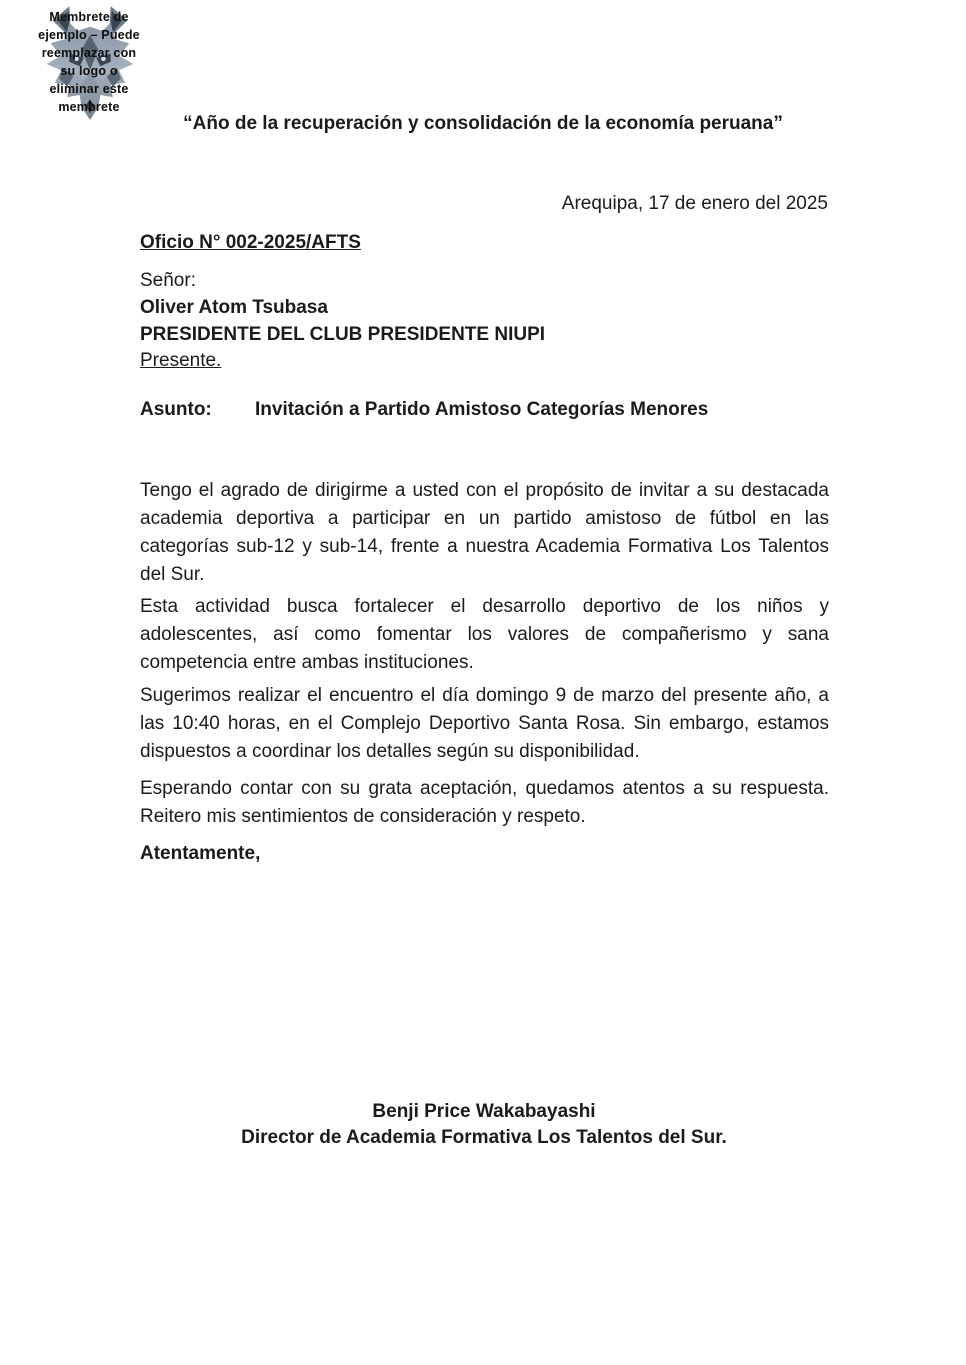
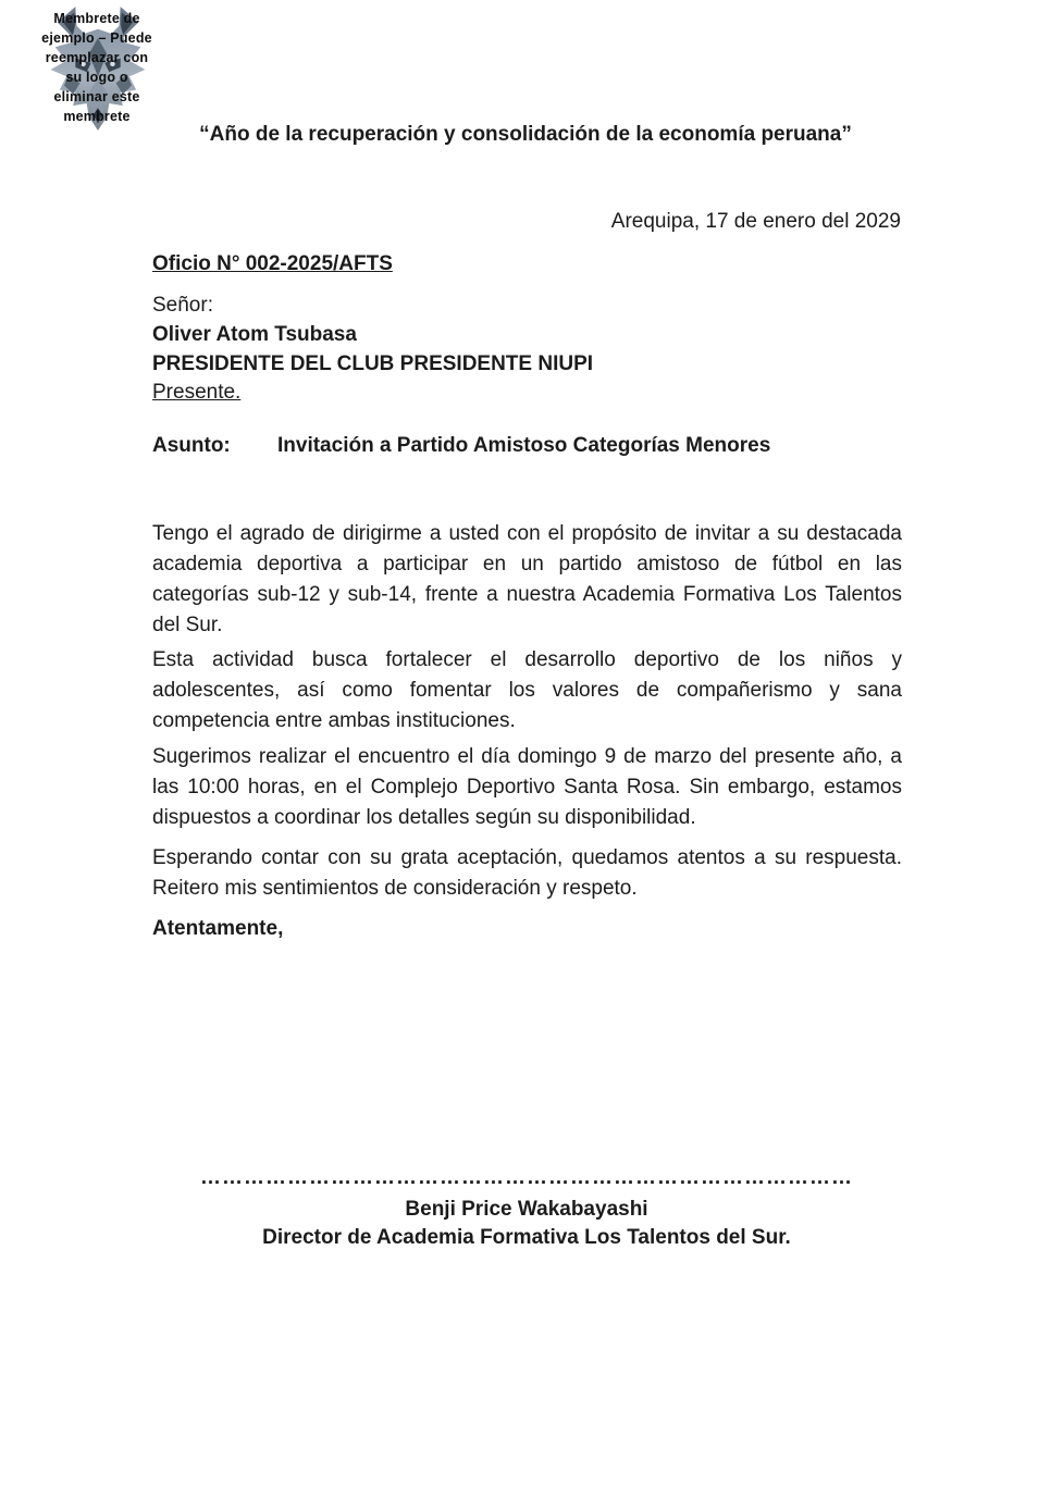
  Membrete de
  ejemplo – Puede
  reemplazar con
  su logo o
  eliminar este
  membrete
  “Año de la recuperación y consolidación de la economía peruana”
- Arequipa, 17 de enero del 2025
+ Arequipa, 17 de enero del 2029
  Oficio N° 002-2025/AFTS
  Señor:
  Oliver Atom Tsubasa
  PRESIDENTE DEL CLUB PRESIDENTE NIUPI
  Presente.
  Asunto: Invitación a Partido Amistoso Categorías Menores
  Tengo el agrado de dirigirme a usted con el propósito de invitar a su destacada academia deportiva a participar en un partido amistoso de fútbol en las categorías sub-12 y sub-14, frente a nuestra Academia Formativa Los Talentos del Sur.
  Esta actividad busca fortalecer el desarrollo deportivo de los niños y adolescentes, así como fomentar los valores de compañerismo y sana competencia entre ambas instituciones.
- Sugerimos realizar el encuentro el día domingo 9 de marzo del presente año, a las 10:40 horas, en el Complejo Deportivo Santa Rosa. Sin embargo, estamos dispuestos a coordinar los detalles según su disponibilidad.
+ Sugerimos realizar el encuentro el día domingo 9 de marzo del presente año, a las 10:00 horas, en el Complejo Deportivo Santa Rosa. Sin embargo, estamos dispuestos a coordinar los detalles según su disponibilidad.
  Esperando contar con su grata aceptación, quedamos atentos a su respuesta. Reitero mis sentimientos de consideración y respeto.
  Atentamente,
+ ………………………………………………………………………………
  Benji Price Wakabayashi
  Director de Academia Formativa Los Talentos del Sur.
